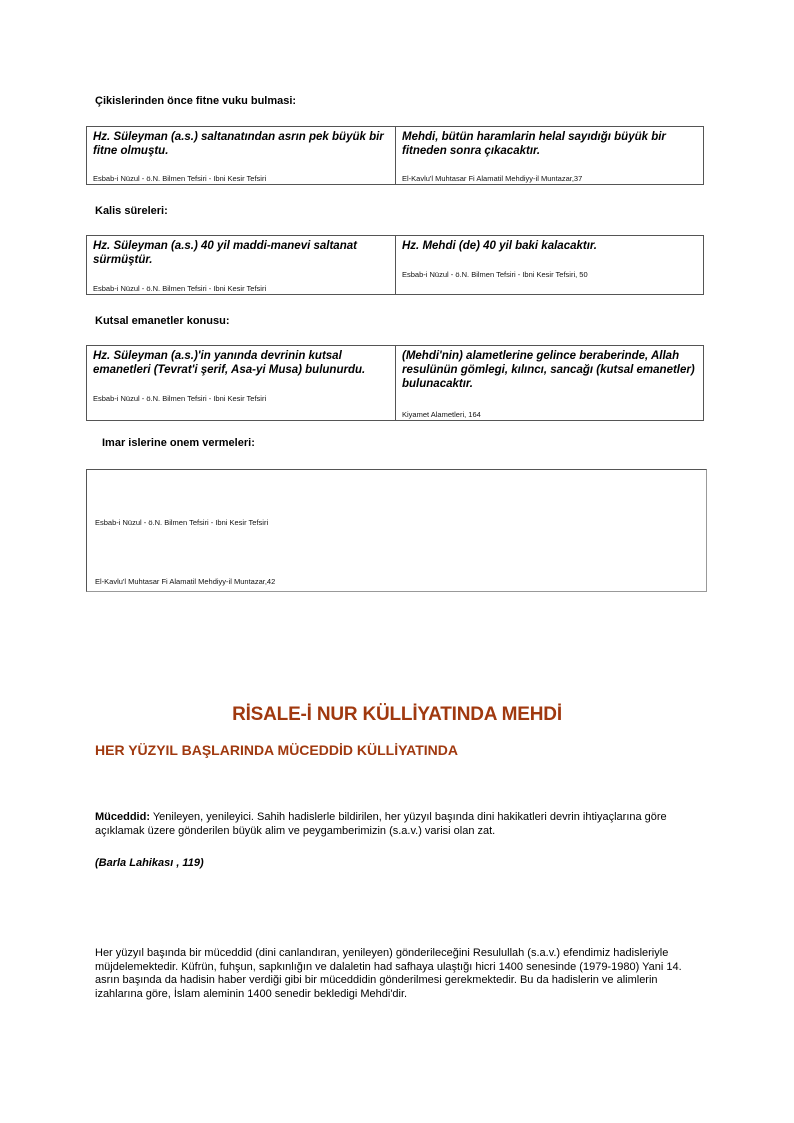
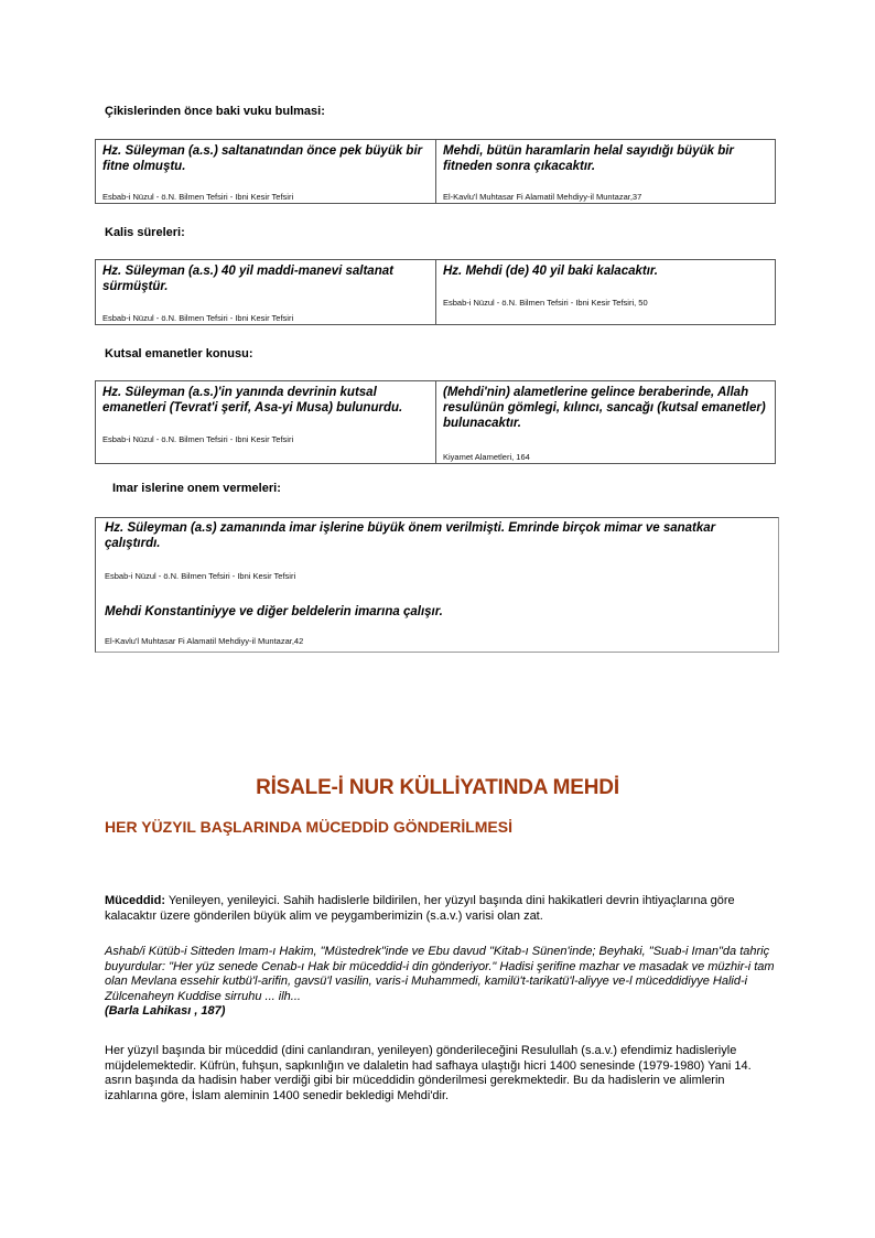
- Çikislerinden önce fitne vuku bulmasi:
+ Çikislerinden önce baki vuku bulmasi:
- Hz. Süleyman (a.s.) saltanatından asrın pek büyük bir fitne olmuştu. Esbab-i Nüzul - ö.N. Bilmen Tefsiri - Ibni Kesir Tefsiri	Mehdi, bütün haramlarin helal sayıdığı büyük bir fitneden sonra çıkacaktır. El-Kavlu'l Muhtasar Fi Alamatil Mehdiyy-il Muntazar,37
+ Hz. Süleyman (a.s.) saltanatından önce pek büyük bir fitne olmuştu. Esbab-i Nüzul - ö.N. Bilmen Tefsiri - Ibni Kesir Tefsiri	Mehdi, bütün haramlarin helal sayıdığı büyük bir fitneden sonra çıkacaktır. El-Kavlu'l Muhtasar Fi Alamatil Mehdiyy-il Muntazar,37
  Kalis süreleri:
  Hz. Süleyman (a.s.) 40 yil maddi-manevi saltanat sürmüştür. Esbab-i Nüzul - ö.N. Bilmen Tefsiri - Ibni Kesir Tefsiri	Hz. Mehdi (de) 40 yil baki kalacaktır. Esbab-i Nüzul - ö.N. Bilmen Tefsiri - Ibni Kesir Tefsiri, 50
  Kutsal emanetler konusu:
  Hz. Süleyman (a.s.)'in yanında devrinin kutsal emanetleri (Tevrat'i şerif, Asa-yi Musa) bulunurdu. Esbab-i Nüzul - ö.N. Bilmen Tefsiri - Ibni Kesir Tefsiri	(Mehdi'nin) alametlerine gelince beraberinde, Allah resulünün gömlegi, kılıncı, sancağı (kutsal emanetler) bulunacaktır. Kiyamet Alametleri, 164
  Imar islerine onem vermeleri:
+ Hz. Süleyman (a.s) zamanında imar işlerine büyük önem verilmişti. Emrinde birçok mimar ve sanatkar çalıştırdı.
  Esbab-i Nüzul - ö.N. Bilmen Tefsiri - Ibni Kesir Tefsiri
+ Mehdi Konstantiniyye ve diğer beldelerin imarına çalışır.
  El-Kavlu'l Muhtasar Fi Alamatil Mehdiyy-il Muntazar,42
  RİSALE-İ NUR KÜLLİYATINDA MEHDİ
- HER YÜZYIL BAŞLARINDA MÜCEDDİD KÜLLİYATINDA
+ HER YÜZYIL BAŞLARINDA MÜCEDDİD GÖNDERİLMESİ
- Müceddid: Yenileyen, yenileyici. Sahih hadislerle bildirilen, her yüzyıl başında dini hakikatleri devrin ihtiyaçlarına göre açıklamak üzere gönderilen büyük alim ve peygamberimizin (s.a.v.) varisi olan zat.
+ Müceddid: Yenileyen, yenileyici. Sahih hadislerle bildirilen, her yüzyıl başında dini hakikatleri devrin ihtiyaçlarına göre kalacaktır üzere gönderilen büyük alim ve peygamberimizin (s.a.v.) varisi olan zat.
+ Ashab/i Kütüb-i Sitteden Imam-ı Hakim, "Müstedrek"inde ve Ebu davud "Kitab-ı Sünen'inde; Beyhaki, "Suab-i Iman"da tahriç buyurdular: "Her yüz senede Cenab-ı Hak bir müceddid-i din gönderiyor." Hadisi şerifine mazhar ve masadak ve müzhir-i tam olan Mevlana essehir kutbü'l-arifin, gavsü'l vasilin, varis-i Muhammedi, kamilü't-tarikatü'l-aliyye ve-l müceddidiyye Halid-i Zülcenaheyn Kuddise sirruhu ... ilh...
- (Barla Lahikası , 119)
+ (Barla Lahikası , 187)
  Her yüzyıl başında bir müceddid (dini canlandıran, yenileyen) gönderileceğini Resulullah (s.a.v.) efendimiz hadisleriyle müjdelemektedir. Küfrün, fuhşun, sapkınlığın ve dalaletin had safhaya ulaştığı hicri 1400 senesinde (1979-1980) Yani 14. asrın başında da hadisin haber verdiği gibi bir müceddidin gönderilmesi gerekmektedir. Bu da hadislerin ve alimlerin izahlarına göre, İslam aleminin 1400 senedir bekledigi Mehdi'dir.
